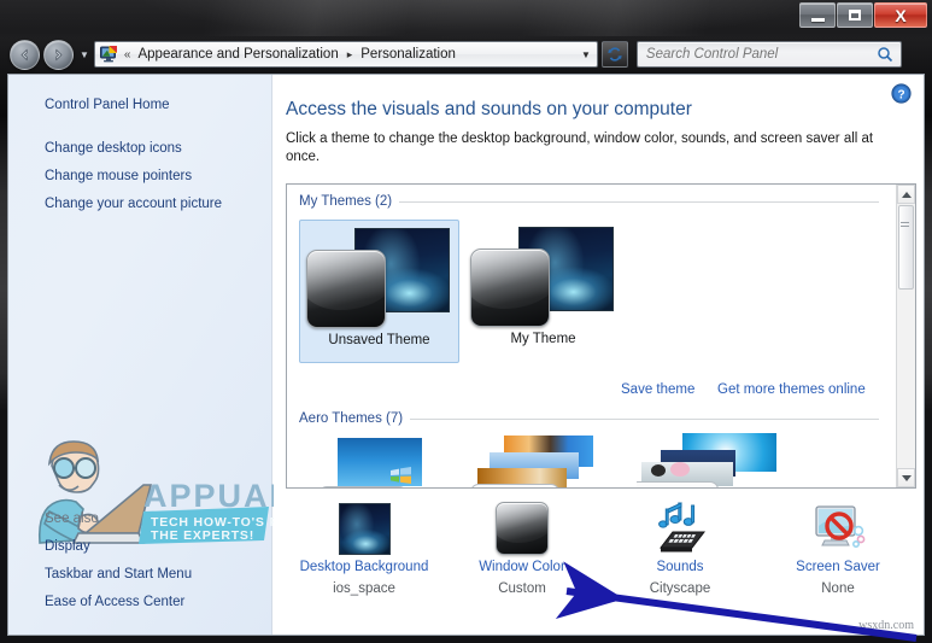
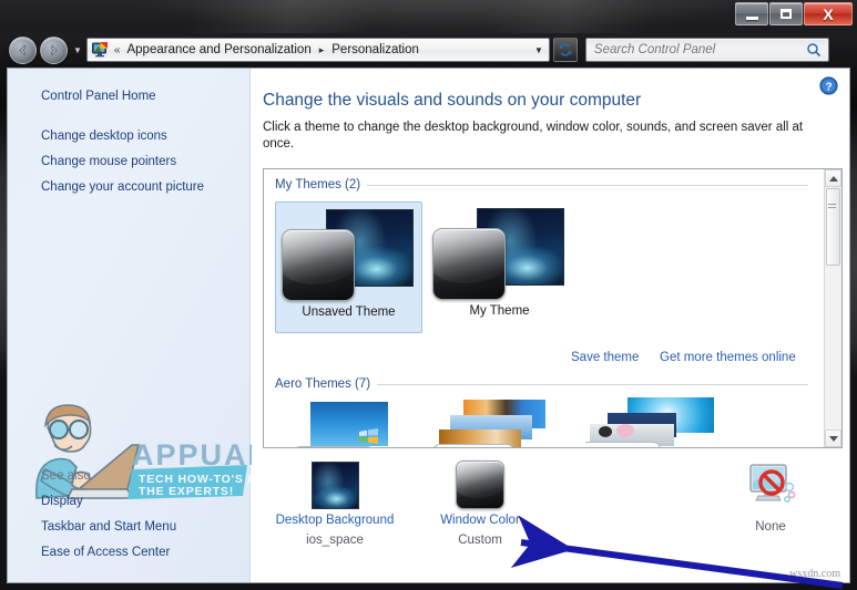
  X
  ▼
  «
  Appearance and Personalization
  ▸
  Personalization
  ▼
  Search Control Panel
  Control Panel Home
  Change desktop icons
  Change mouse pointers
  Change your account picture
  APPUA
  TECH HOW-TO'S
  THE EXPERTS!
  See also
  Display
  Taskbar and Start Menu
  Ease of Access Center
  ?
- Access the visuals and sounds on your computer
+ Change the visuals and sounds on your computer
  Click a theme to change the desktop background, window color, sounds, and screen saver all at once.
  My Themes (2)
  Unsaved Theme
  My Theme
  Save theme
  Get more themes online
  Aero Themes (7)
  Desktop Background
  ios_space
  Window Color
  Custom
- Sounds
- Cityscape
- Screen Saver
  None
  wsxdn.com
